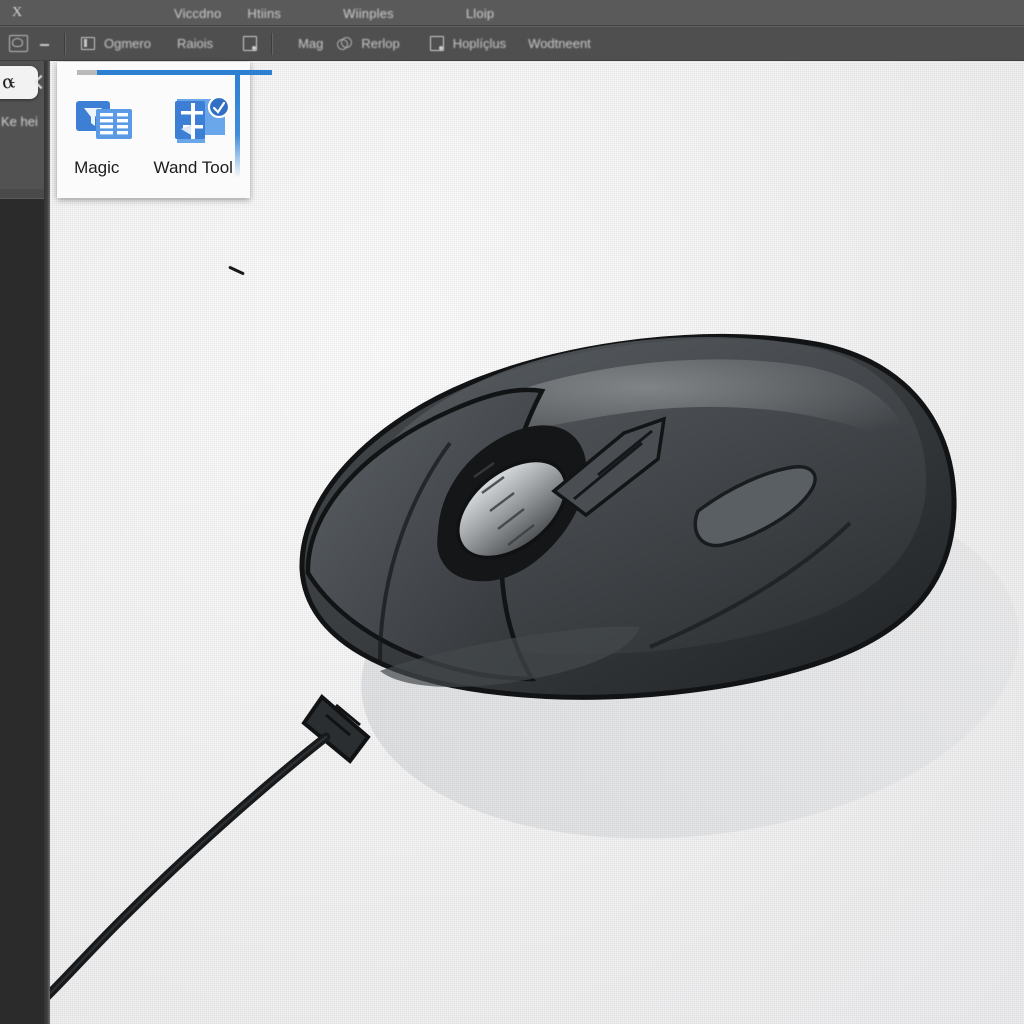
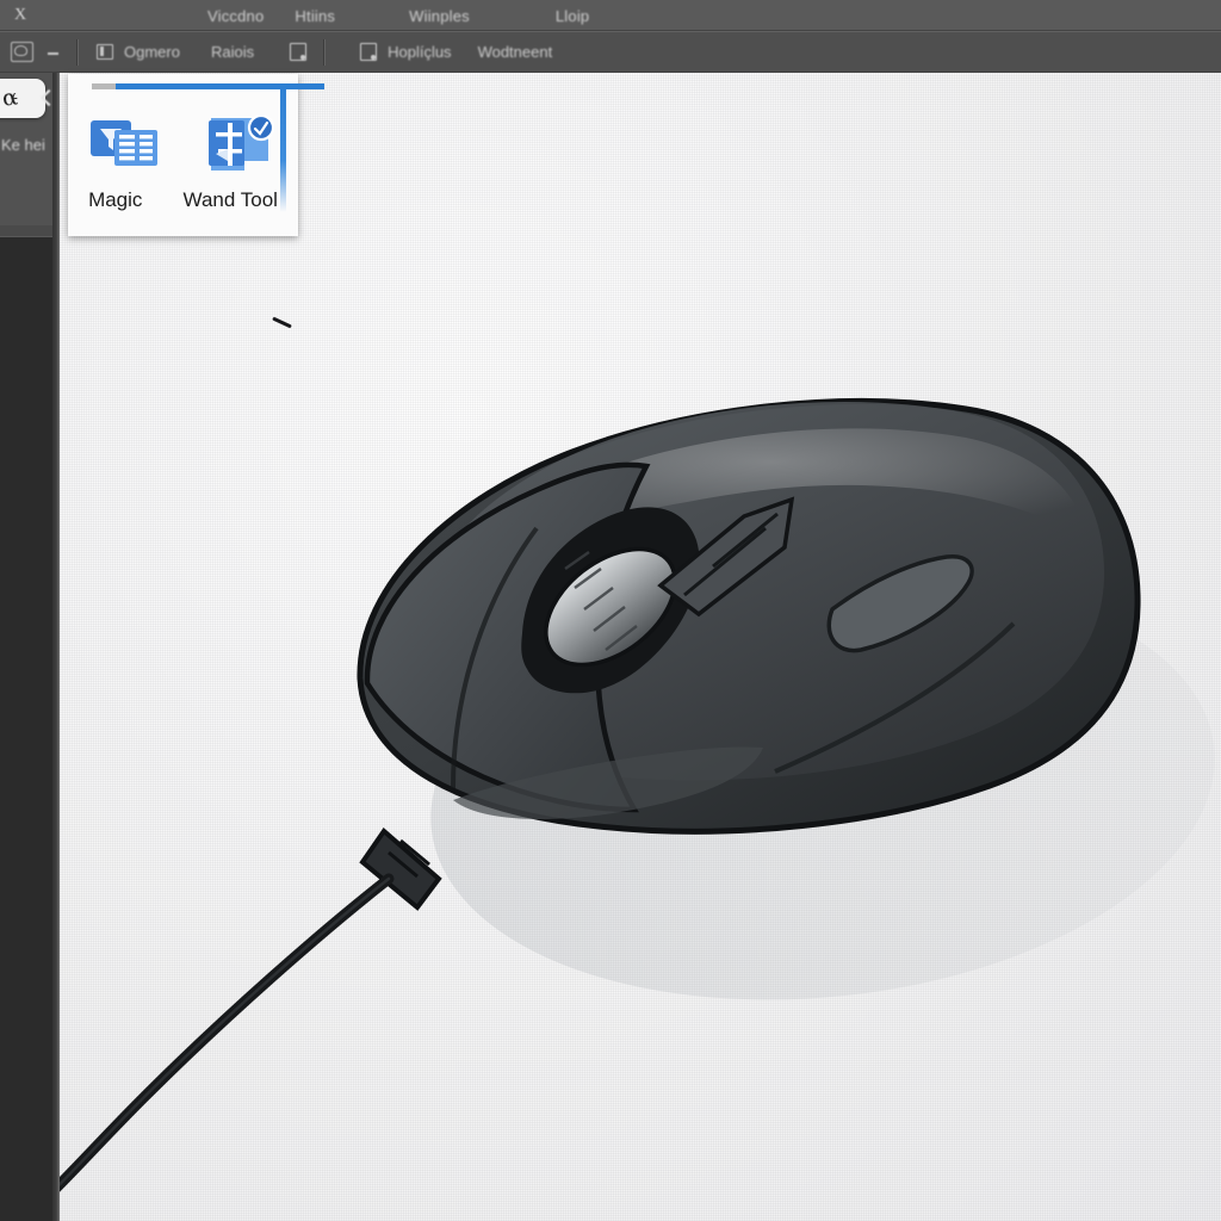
  X
  Viccdno
  Htiins
  Wiinples
  Lloip
  Ogmero
  Raiois
- Mag
- Rerlop
  Hoplíçlus
  Wodtneent
  Ke hei
  Magic
  Wand Tool
